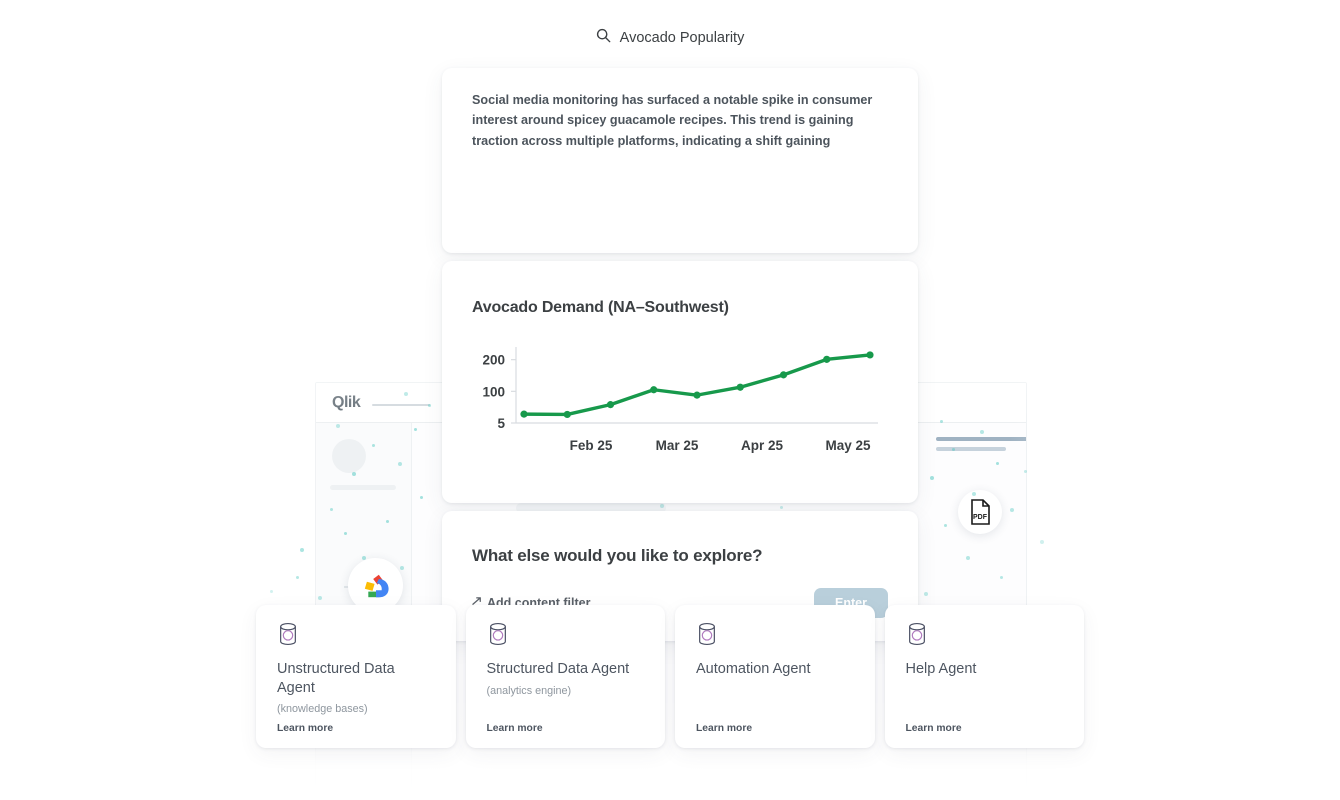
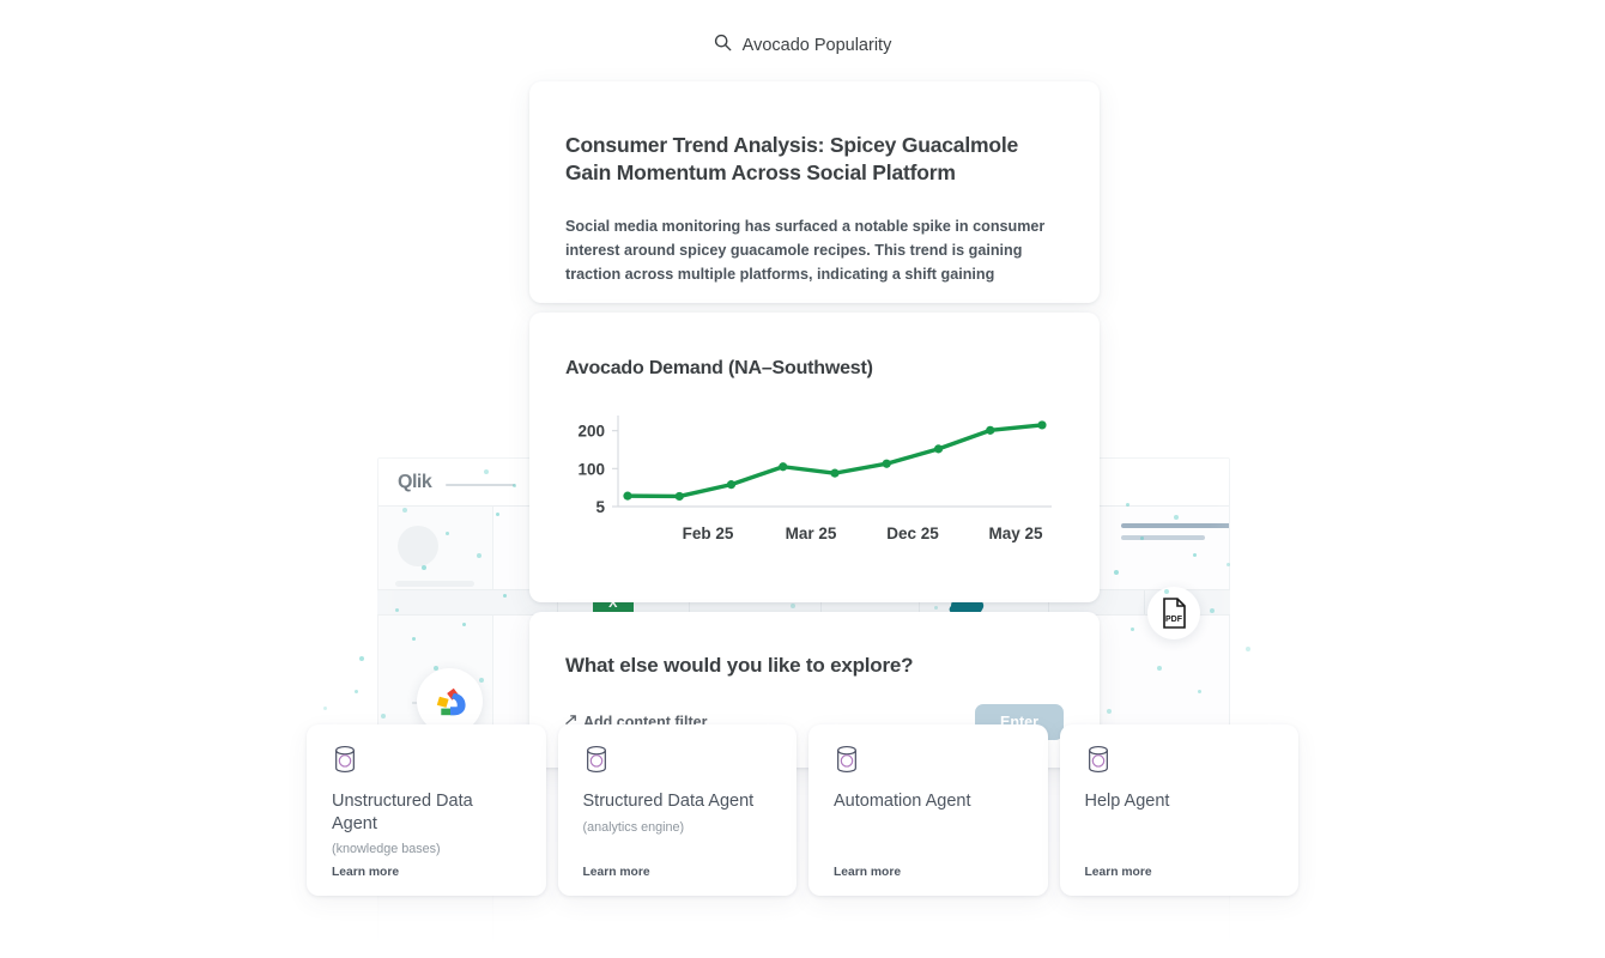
+ X
  Avocado Popularity
+ Consumer Trend Analysis: Spicey Guacalmole Gain Momentum Across Social Platform
  Social media monitoring has surfaced a notable spike in consumer interest around spicey guacamole recipes. This trend is gaining traction across multiple platforms, indicating a shift gaining
  Avocado Demand (NA–Southwest)
  5
  100
  200
  Feb 25
  Mar 25
- Apr 25
+ Dec 25
  May 25
  What else would you like to explore?
  Add content filter
  Enter
  Unstructured Data Agent
  (knowledge bases)
  Learn more
  Structured Data Agent
  (analytics engine)
  Learn more
  Automation Agent
  Learn more
  Help Agent
  Learn more
